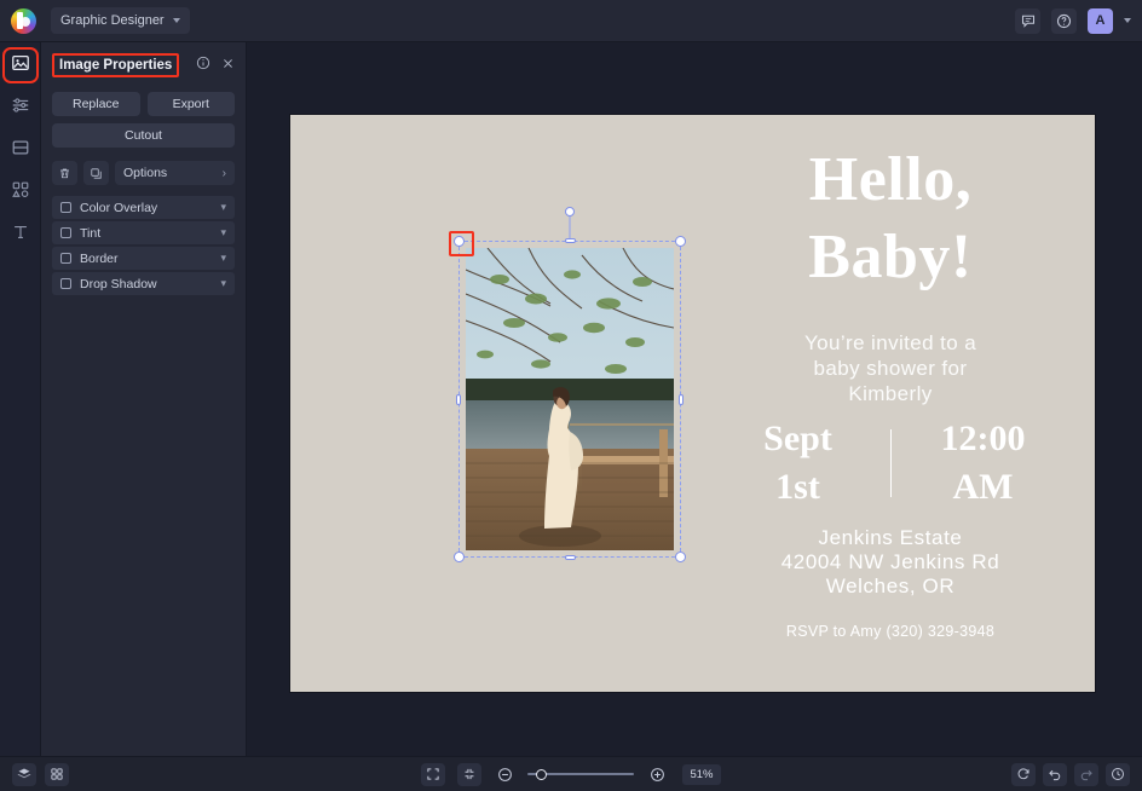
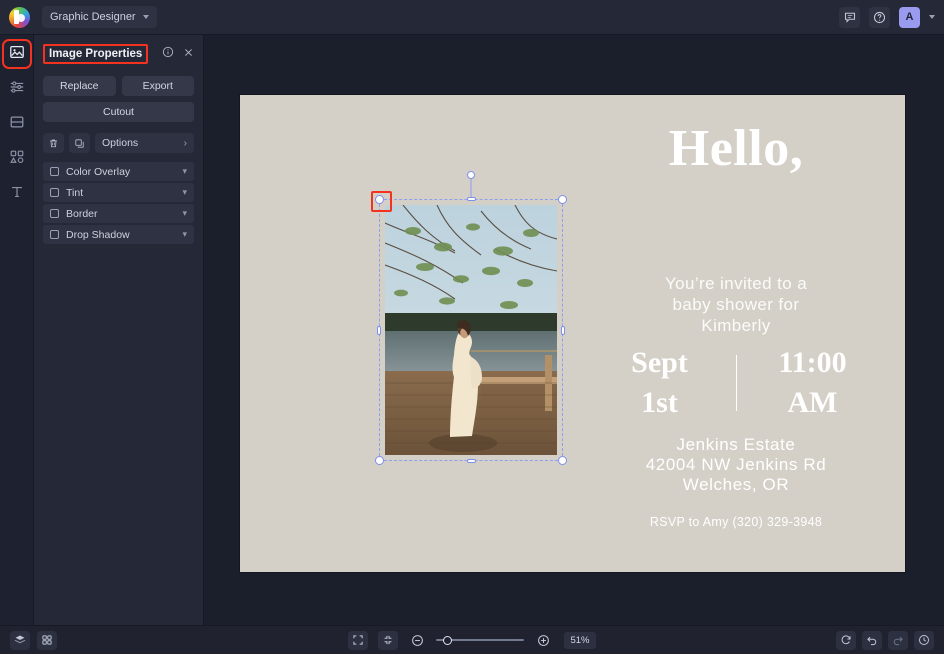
  Graphic Designer
  A
  Image Properties
  Replace
  Export
  Cutout
  Options
  ›
  Color Overlay
  ▾
  Tint
  ▾
  Border
  ▾
  Drop Shadow
  ▾
  Hello,
- Baby!
  You’re invited to a
  baby shower for
  Kimberly
  Sept
  1st
- 12:00
+ 11:00
  AM
  Jenkins Estate
  42004 NW Jenkins Rd
  Welches, OR
  RSVP to Amy (320) 329-3948
  51%
